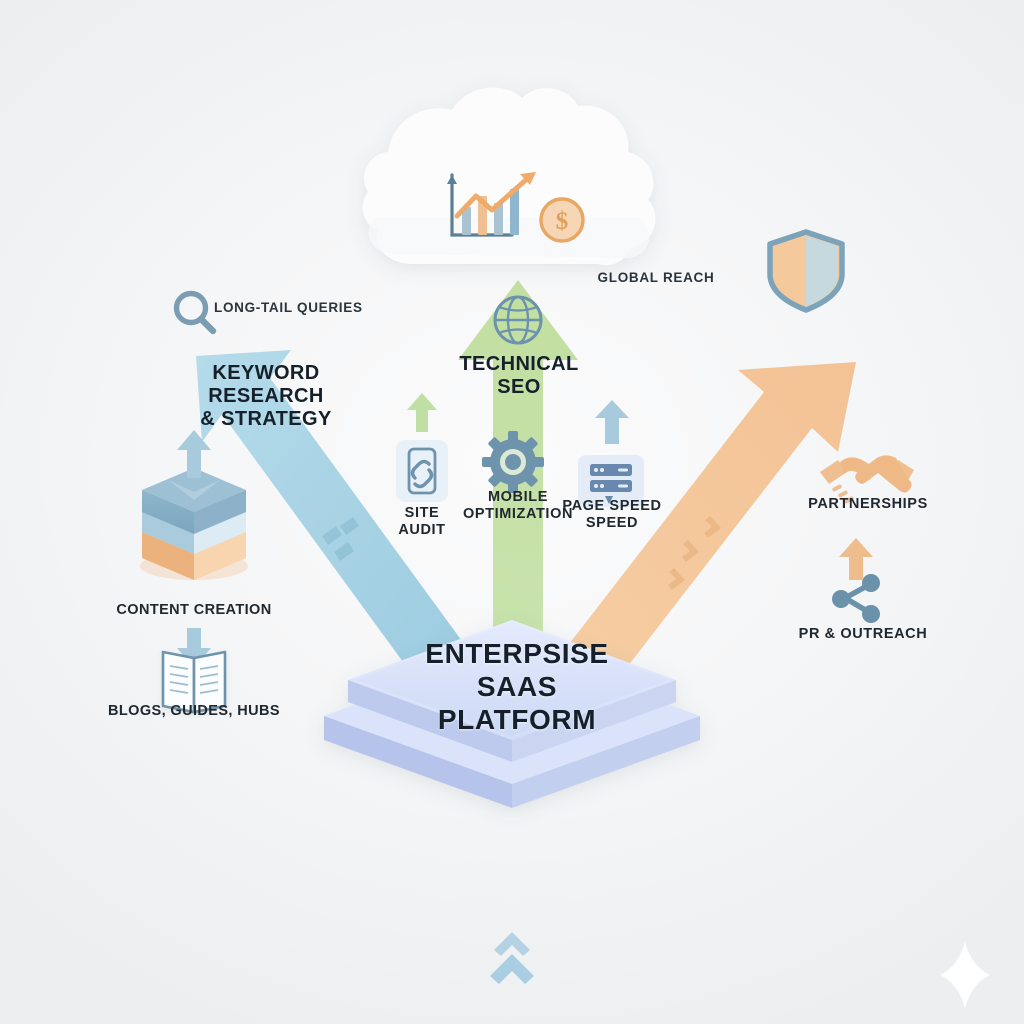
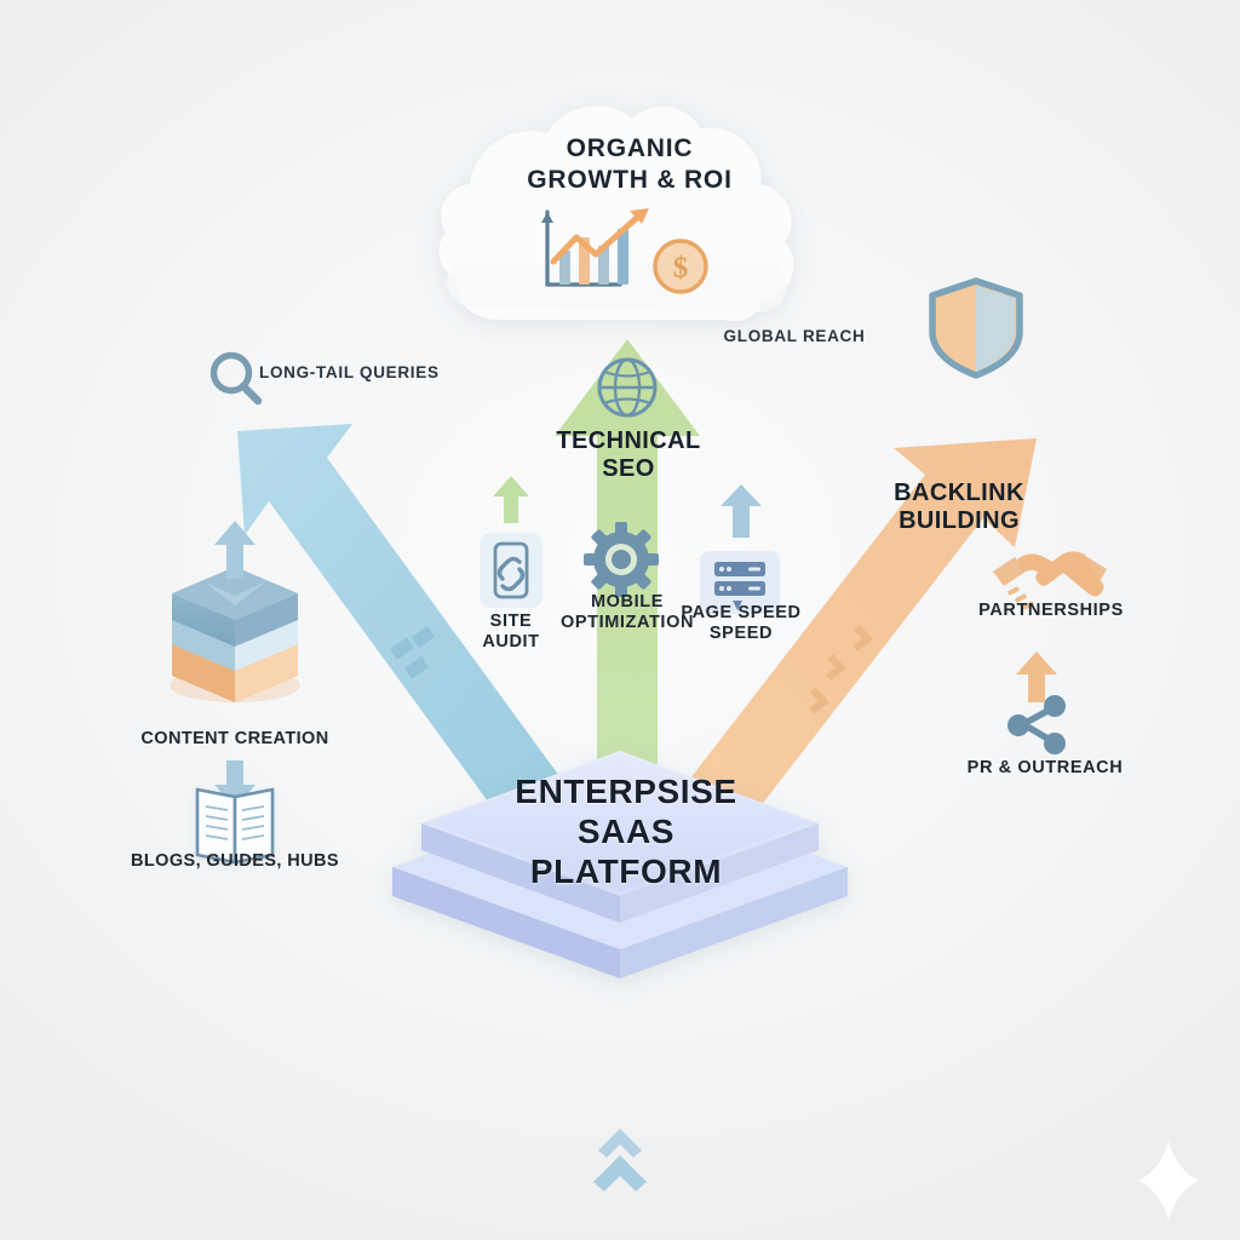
  $
+ ORGANIC
+ GROWTH & ROI
  GLOBAL REACH
  LONG-TAIL QUERIES
- KEYWORD
- RESEARCH
- & STRATEGY
  TECHNICAL
  SEO
+ BACKLINK
+ BUILDING
  CONTENT CREATION
  BLOGS, GUIDES, HUBS
  SITE
  AUDIT
  MOBILE
  OPTIMIZATION
  PAGE SPEED
  SPEED
  PARTNERSHIPS
  PR & OUTREACH
  ENTERPSISE
  SAAS
  PLATFORM
